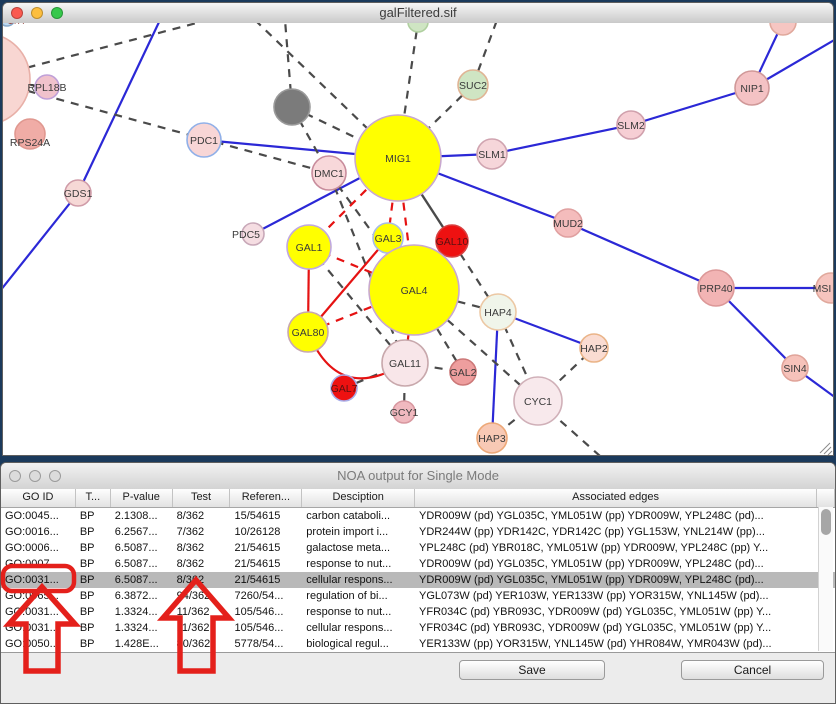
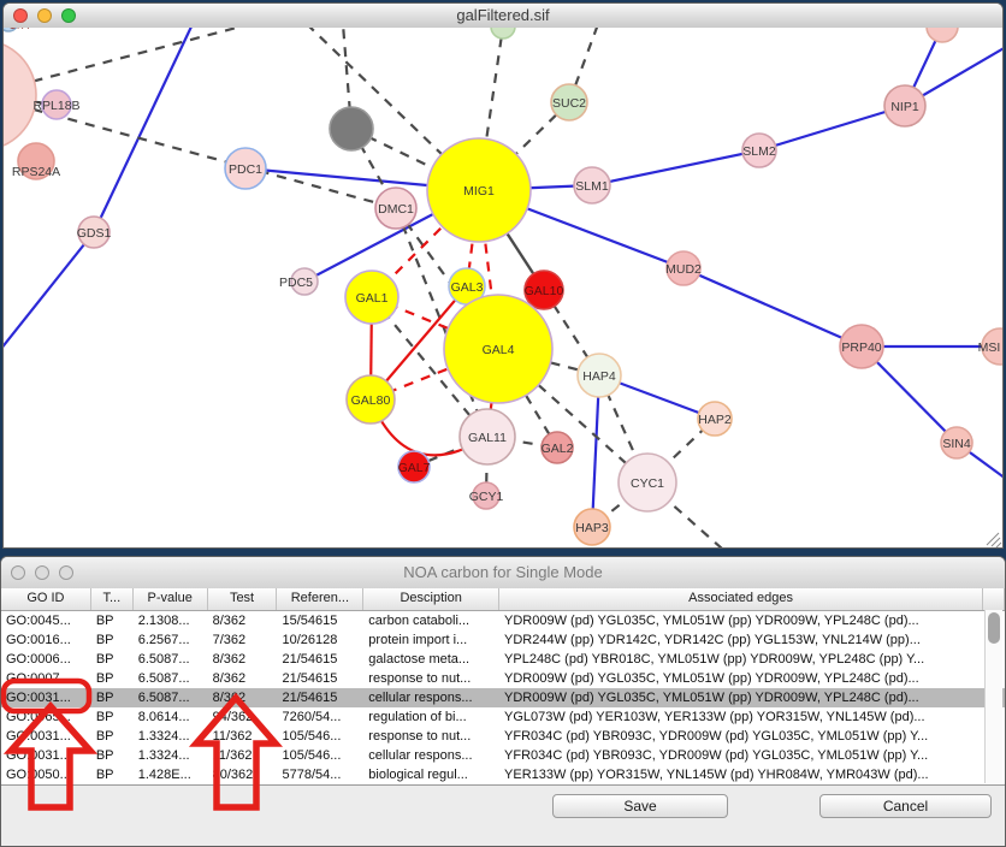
  galFiltered.sif
  RPL18B
  RPS24A
  GDS1
  PDC1
  DMC1
  MIG1
  SUC2
  NIP1
  SLM2
  SLM1
  MUD2
  PRP40
  MSI
  HAP2
  SIN4
  PDC5
  GAL1
  GAL3
  GAL10
  GAL4
  HAP4
  GAL80
  GAL11
  GAL2
  GAL7
  GCY1
  CYC1
  HAP3
- NOA output for Single Mode
+ NOA carbon for Single Mode
  GO ID
  T...
  P-value
  Test
  Referen...
  Desciption
  Associated edges
  GO:0045...
  BP
  2.1308...
  8/362
  15/54615
  carbon cataboli...
  YDR009W (pd) YGL035C, YML051W (pp) YDR009W, YPL248C (pd)...
  GO:0016...
  BP
  6.2567...
  7/362
  10/26128
  protein import i...
  YDR244W (pp) YDR142C, YDR142C (pp) YGL153W, YNL214W (pp)...
  GO:0006...
  BP
  6.5087...
  8/362
  21/54615
  galactose meta...
  YPL248C (pd) YBR018C, YML051W (pp) YDR009W, YPL248C (pp) Y...
  BP
  6.5087...
  8/362
  21/54615
  response to nut...
  YDR009W (pd) YGL035C, YML051W (pp) YDR009W, YPL248C (pd)...
  GO:0031...
  BP
  6.5087...
  8/32
  21/54615
  cellular respons...
  YDR009W (pd) YGL035C, YML051W (pp) YDR009W, YPL248C (pd)...
  GO:06..
  BP
- 6.3872...
+ 8.0614...
  7260/54...
  regulation of bi...
  YGL073W (pd) YER103W, YER133W (pp) YOR315W, YNL145W (pd)...
  G:0031...
  BP
  1.3324...
  11/362
  105/546...
  response to nut...
  YFR034C (pd) YBR093C, YDR009W (pd) YGL035C, YML051W (pp) Y...
  GO031..
  BP
  1.3324...
  1/362
  105/546...
  cellular respons...
  YFR034C (pd) YBR093C, YDR009W (pd) YGL035C, YML051W (pp) Y...
  GO050..
  BP
  1.428E...
  0/362
  5778/54...
  biological regul...
  YER133W (pp) YOR315W, YNL145W (pd) YHR084W, YMR043W (pd)...
  Save
  Cancel
